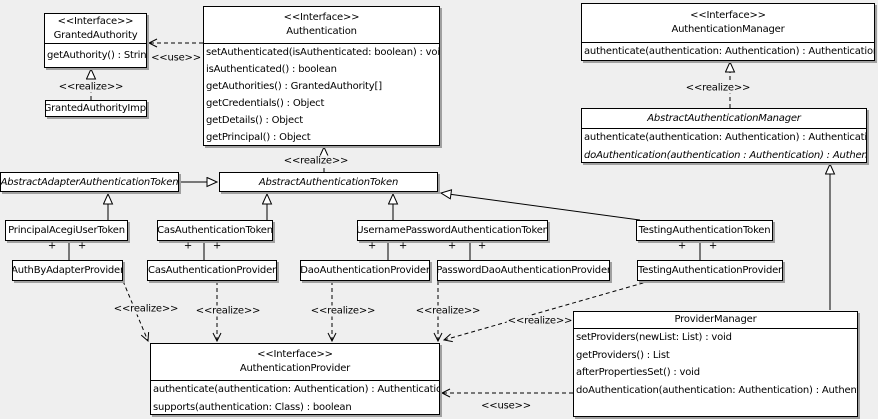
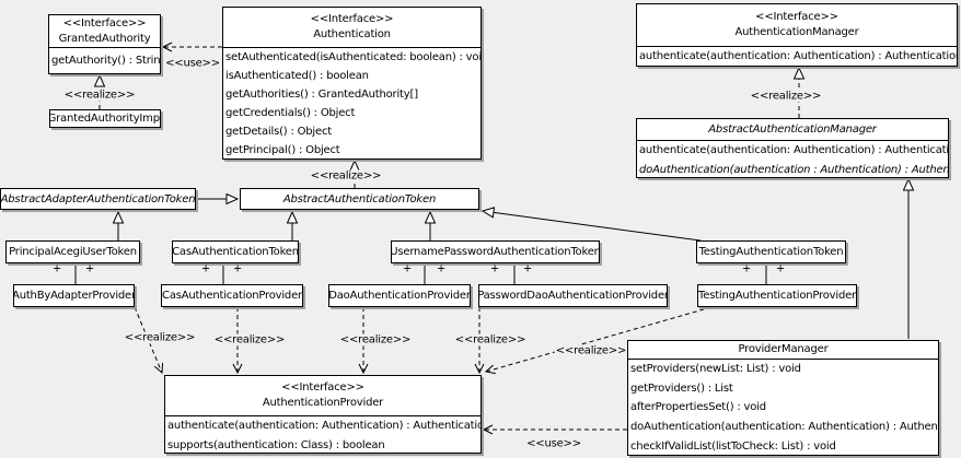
  <<Interface>>
  GrantedAuthority
  getAuthority() : Strin
  GrantedAuthorityImp
  <<Interface>>
  Authentication
  setAuthenticated(isAuthenticated: boolean) : voi
  isAuthenticated() : boolean
  getAuthorities() : GrantedAuthority[]
  getCredentials() : Object
  getDetails() : Object
  getPrincipal() : Object
  <<Interface>>
  AuthenticationManager
  authenticate(authentication: Authentication) : Authenticatio
  AbstractAuthenticationManager
  authenticate(authentication: Authentication) : Authenticati
  doAuthentication(authentication : Authentication) : Authen
  AbstractAdapterAuthenticationToken
  AbstractAuthenticationToken
  PrincipalAcegiUserToken
  CasAuthenticationToken
  UsernamePasswordAuthenticationToken
  TestingAuthenticationToken
  AuthByAdapterProvider
  CasAuthenticationProvider
  DaoAuthenticationProvider
  PasswordDaoAuthenticationProvider
  TestingAuthenticationProvider
  <<Interface>>
  AuthenticationProvider
  authenticate(authentication: Authentication) : Authenticatio
  supports(authentication: Class) : boolean
  ProviderManager
  setProviders(newList: List) : void
  getProviders() : List
  afterPropertiesSet() : void
  doAuthentication(authentication: Authentication) : Authen
+ checkIfValidList(listToCheck: List) : void
  <<use>>
  <<use>>
  <<realize>>
  <<realize>>
  <<realize>>
  <<realize>>
  <<realize>>
  <<realize>>
  <<realize>>
  <<realize>>
  +
  +
  +
  +
  +
  +
  +
  +
  +
  +
